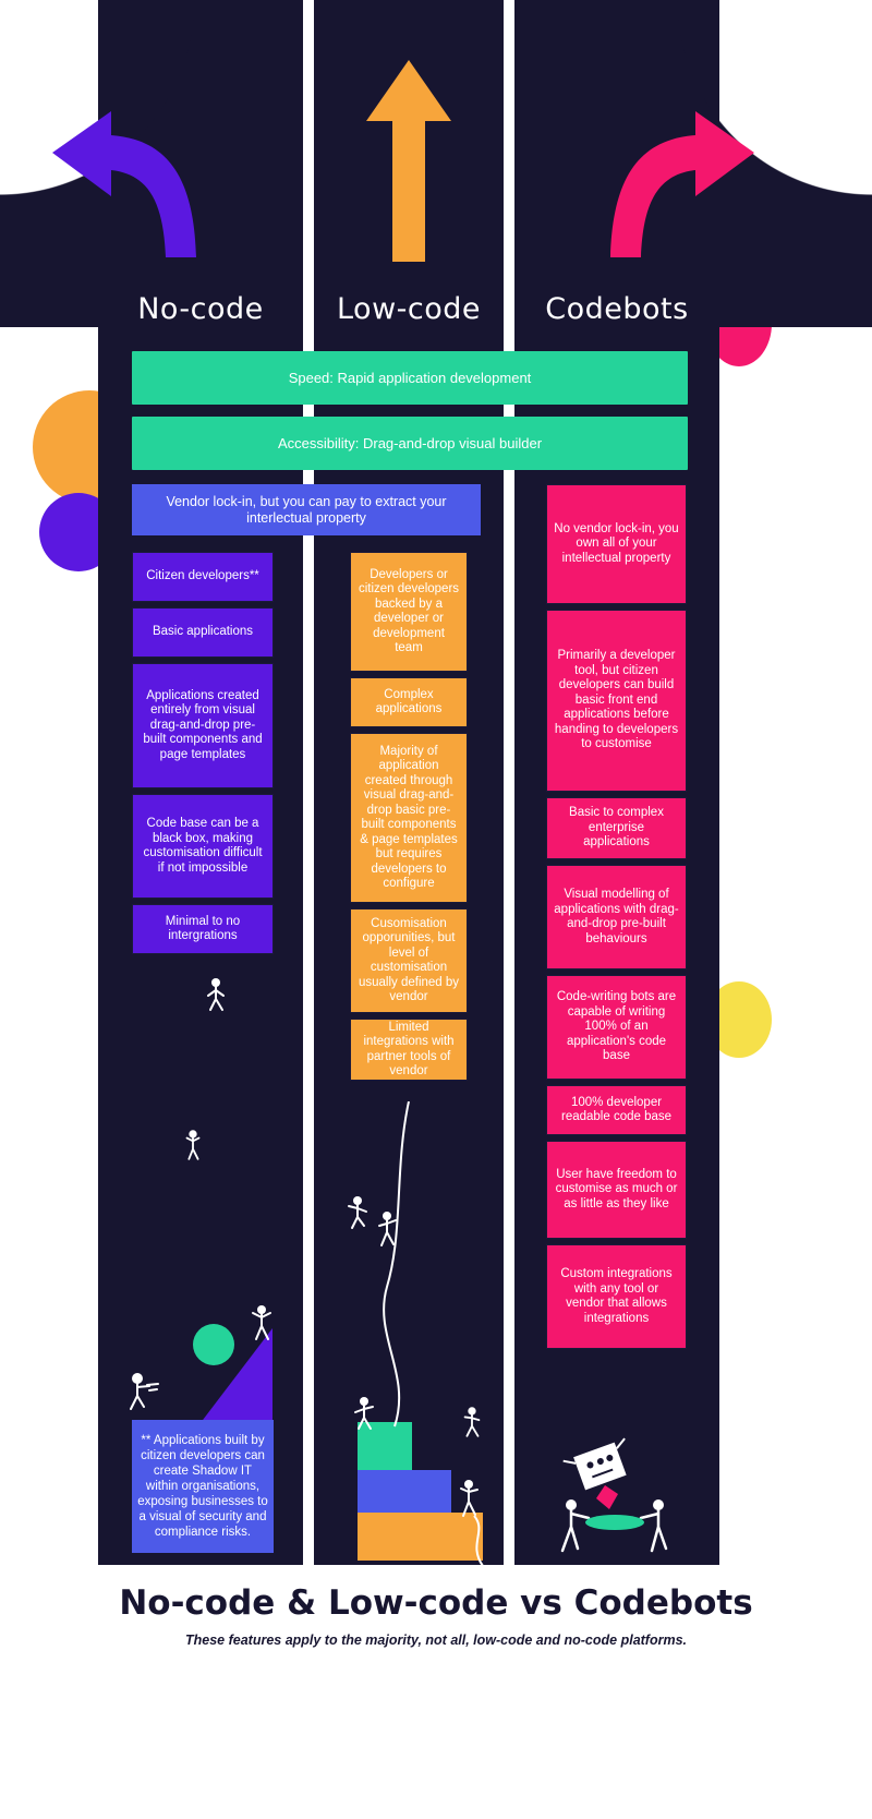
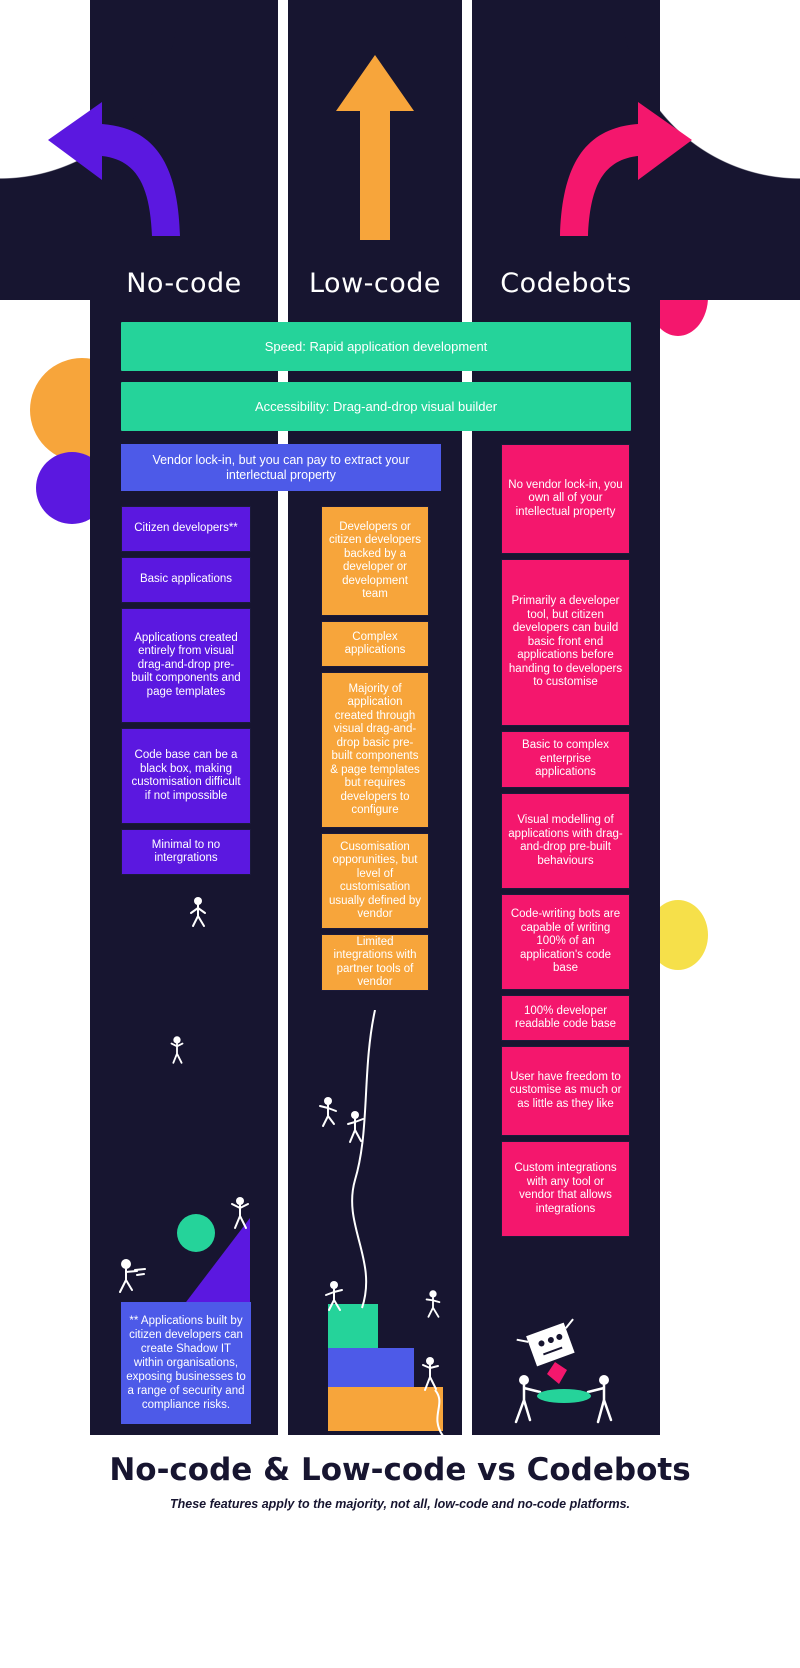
  No-code
  Low-code
  Codebots
  Speed: Rapid application development
  Accessibility: Drag-and-drop visual builder
  Vendor lock-in, but you can pay to extract your interlectual property
  Citizen developers**
  Basic applications
  Applications created entirely from visual drag-and-drop pre-built components and page templates
  Code base can be a black box, making customisation difficult if not impossible
  Minimal to no intergrations
  Developers or citizen developers backed by a developer or development team
  Complex applications
  Majority of application created through visual drag-and-drop basic pre-built components & page templates but requires developers to configure
  Cusomisation opporunities, but level of customisation usually defined by vendor
  Limited integrations with partner tools of vendor
  No vendor lock-in, you own all of your intellectual property
  Primarily a developer tool, but citizen developers can build basic front end applications before handing to developers to customise
  Basic to complex enterprise applications
  Visual modelling of applications with drag-and-drop pre-built behaviours
  Code-writing bots are capable of writing 100% of an application's code base
  100% developer readable code base
  User have freedom to customise as much or as little as they like
  Custom integrations with any tool or vendor that allows integrations
- ** Applications built by citizen developers can create Shadow IT within organisations, exposing businesses to a visual of security and compliance risks.
+ ** Applications built by citizen developers can create Shadow IT within organisations, exposing businesses to a range of security and compliance risks.
  No-code & Low-code vs Codebots
  These features apply to the majority, not all, low-code and no-code platforms.
